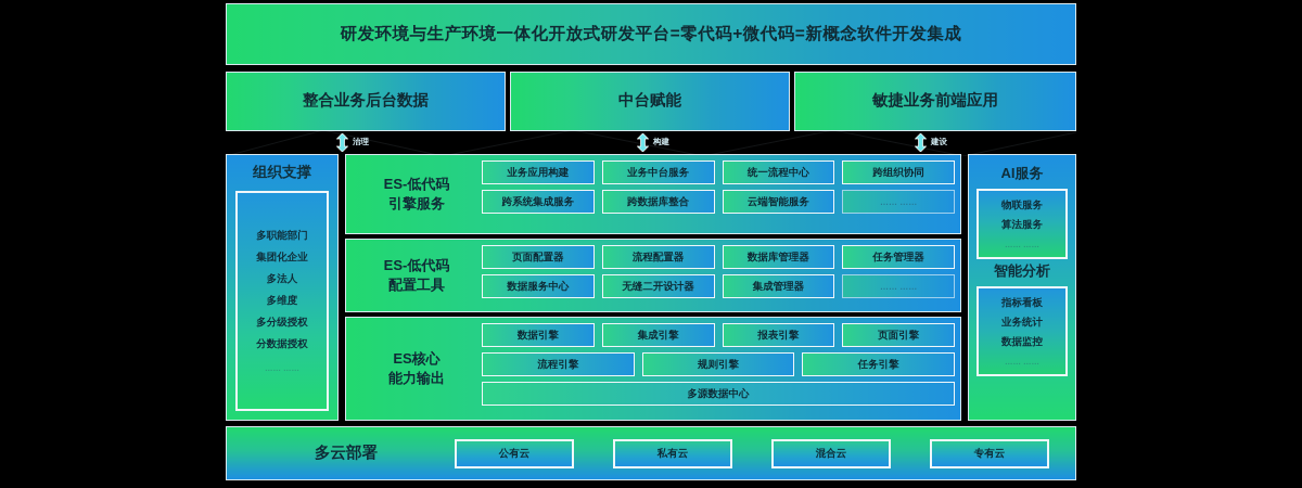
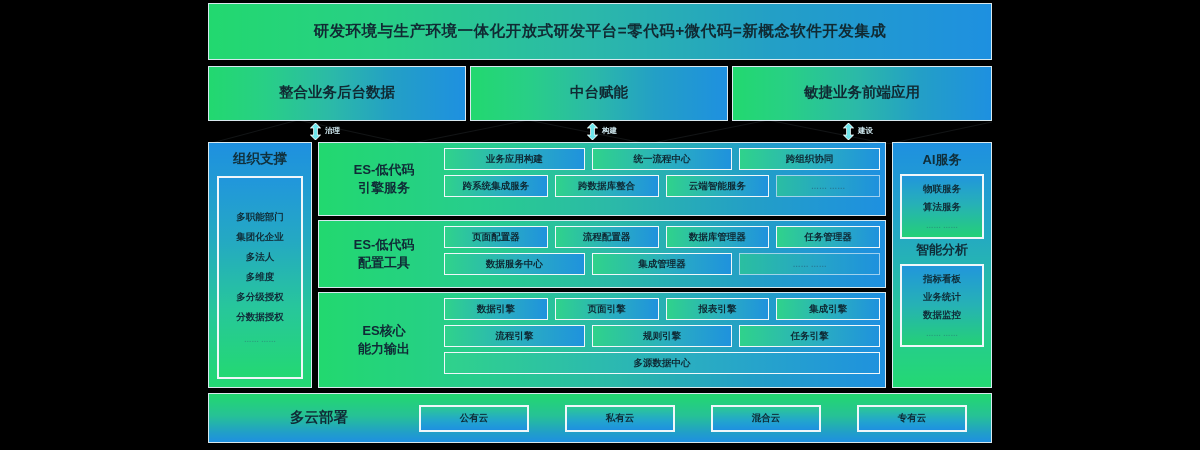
  研发环境与生产环境一体化开放式研发平台=零代码+微代码=新概念软件开发集成
  整合业务后台数据
  中台赋能
  敏捷业务前端应用
  治理
  构建
  建设
  组织支撑
  多职能部门
  集团化企业
  多法人
  多维度
  多分级授权
  分数据授权
  …… ……
  ES-低代码
  引擎服务
  业务应用构建
- 业务中台服务
  统一流程中心
  跨组织协同
  跨系统集成服务
  跨数据库整合
  云端智能服务
  …… ……
  ES-低代码
  配置工具
  页面配置器
  流程配置器
  数据库管理器
  任务管理器
  数据服务中心
- 无缝二开设计器
  集成管理器
  …… ……
  ES核心
  能力输出
  数据引擎
- 集成引擎
+ 页面引擎
  报表引擎
- 页面引擎
+ 集成引擎
  流程引擎
  规则引擎
  任务引擎
  多源数据中心
  AI服务
  物联服务
  算法服务
  …… ……
  智能分析
  指标看板
  业务统计
  数据监控
  …… ……
  多云部署
  公有云
  私有云
  混合云
  专有云
